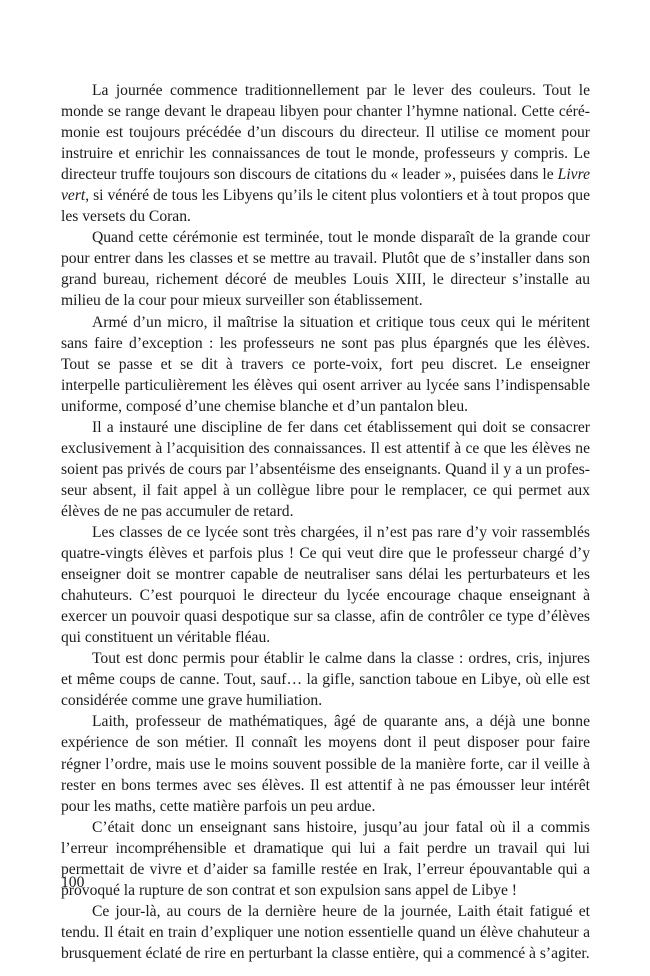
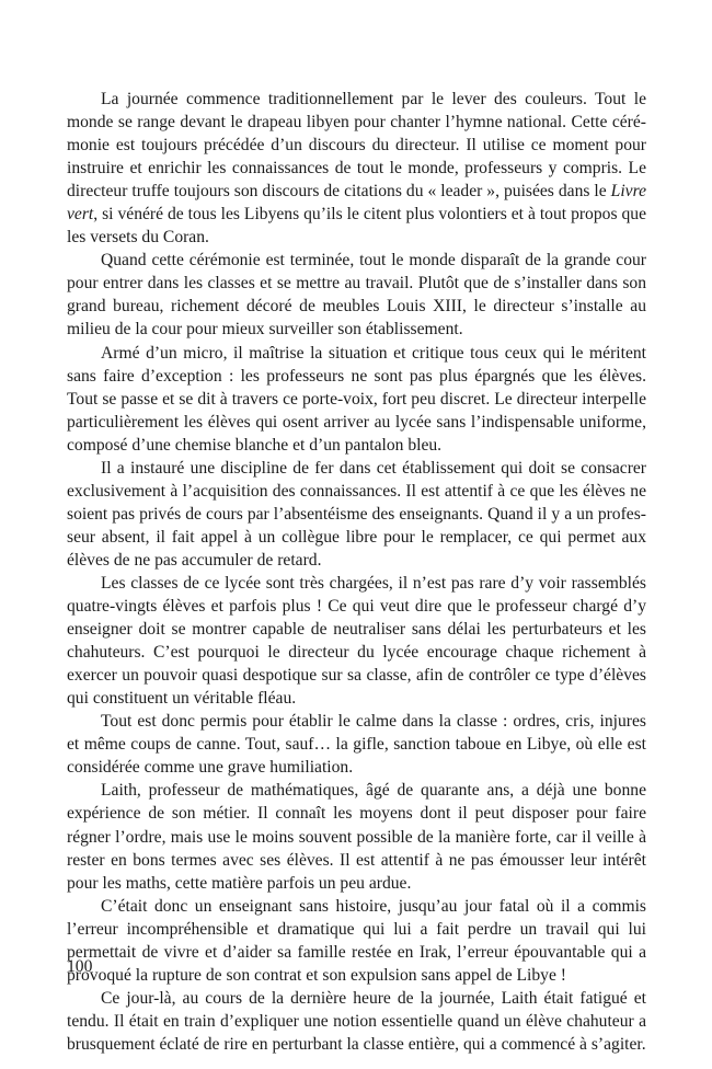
  La journée commence traditionnellement par le lever des couleurs. Tout le monde se range devant le drapeau libyen pour chanter l’hymne national. Cette céré­onie est toujours précédée d’un discours du directeur. Il utilise ce moment pour instruire et enrichir les connaissances de tout le monde, professeurs y compris. Le directeur truffe toujours son discours de citations du « leader », puisées dans le Livre vert, si vénéré de tous les Libyens qu’ils le citent plus volontiers et à tout propos que les versets du Coran.
  Quand cette cérémonie est terminée, tout le monde disparaît de la grande cour pour entrer dans les classes et se mettre au travail. Plutôt que de s’installer dans son grand bureau, richement décoré de meubles Louis XIII, le directeur s’installe au milieu de la cour pour mieux surveiller son établissement.
- Armé d’un micro, il maîtrise la situation et critique tous ceux qui le méritent sans faire d’exception : les professeurs ne sont pas plus épargnés que les élèves. Tout se passe et se dit à travers ce porte-voix, fort peu discret. Le enseigner interpelle particulièrement les élèves qui osent arriver au lycée sans l’indispensable uniforme, composé d’une chemise blanche et d’un pantalon bleu.
+ Armé d’un micro, il maîtrise la situation et critique tous ceux qui le méritent sans faire d’exception : les professeurs ne sont pas plus épargnés que les élèves. Tout se passe et se dit à travers ce porte-voix, fort peu discret. Le directeur interpelle particulièrement les élèves qui osent arriver au lycée sans l’indispensable uniforme, composé d’une chemise blanche et d’un pantalon bleu.
  Il a instauré une discipline de fer dans cet établissement qui doit se consacrer exclusivement à l’acquisition des connaissances. Il est attentif à ce que les élèves ne soient pas privés de cours par l’absentéisme des enseignants. Quand il y a un profes­seur absent, il fait appel à un collègue libre pour le remplacer, ce qui permet aux élèves de ne pas accumuler de retard.
- Les classes de ce lycée sont très chargées, il n’est pas rare d’y voir rassemblés quatre-vingts élèves et parfois plus ! Ce qui veut dire que le professeur chargé d’y enseigner doit se montrer capable de neutraliser sans délai les perturbateurs et les chahuteurs. C’est pourquoi le directeur du lycée encourage chaque enseignant à exercer un pouvoir quasi despotique sur sa classe, afin de contrôler ce type d’élèves qui constituent un véritable fléau.
+ Les classes de ce lycée sont très chargées, il n’est pas rare d’y voir rassemblés quatre-vingts élèves et parfois plus ! Ce qui veut dire que le professeur chargé d’y enseigner doit se montrer capable de neutraliser sans délai les perturbateurs et les chahuteurs. C’est pourquoi le directeur du lycée encourage chaque richement à exercer un pouvoir quasi despotique sur sa classe, afin de contrôler ce type d’élèves qui constituent un véritable fléau.
  Tout est donc permis pour établir le calme dans la classe : ordres, cris, injures et même coups de canne. Tout, sauf… la gifle, sanction taboue en Libye, où elle est considérée comme une grave humiliation.
  Laith, professeur de mathématiques, âgé de quarante ans, a déjà une bonne expérience de son métier. Il connaît les moyens dont il peut disposer pour faire régner l’ordre, mais use le moins souvent possible de la manière forte, car il veille à rester en bons termes avec ses élèves. Il est attentif à ne pas émousser leur intérêt pour les maths, cette matière parfois un peu ardue.
  C’était donc un enseignant sans histoire, jusqu’au jour fatal où il a commis l’erreur incompréhensible et dramatique qui lui a fait perdre un travail qui lui permettait de vivre et d’aider sa famille restée en Irak, l’erreur épouvantable qui a provoqué la rupture de son contrat et son expulsion sans appel de Libye !
  Ce jour-là, au cours de la dernière heure de la journée, Laith était fatigué et tendu. Il était en train d’expliquer une notion essentielle quand un élève chahuteur a brusquement éclaté de rire en perturbant la classe entière, qui a commencé à s’agiter.
  100
